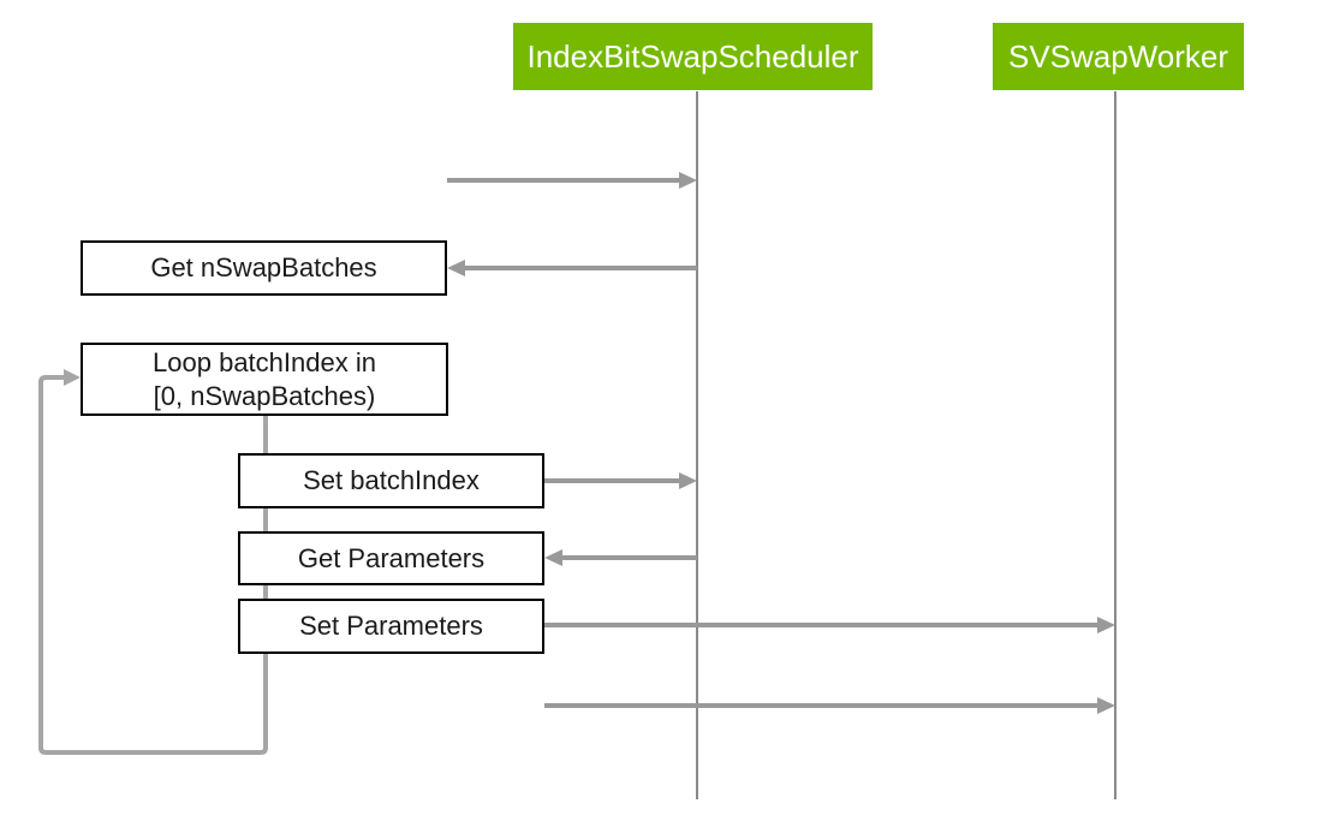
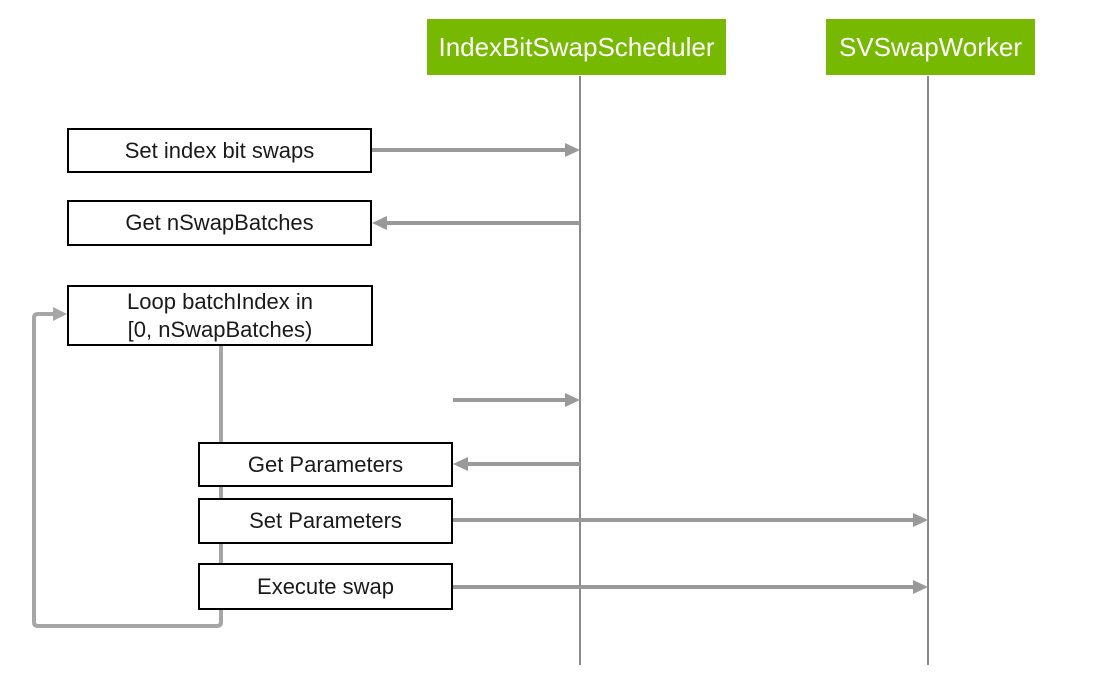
  IndexBitSwapScheduler
  SVSwapWorker
+ Set index bit swaps
  Get nSwapBatches
  Loop batchIndex in
  [0, nSwapBatches)
- Set batchIndex
  Get Parameters
  Set Parameters
+ Execute swap
